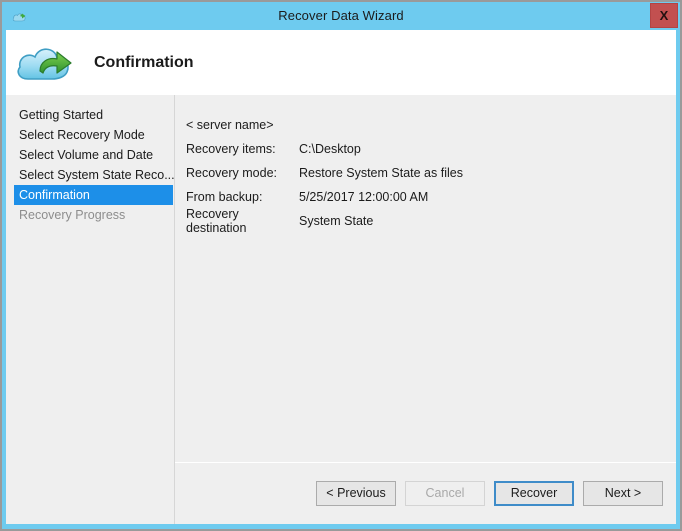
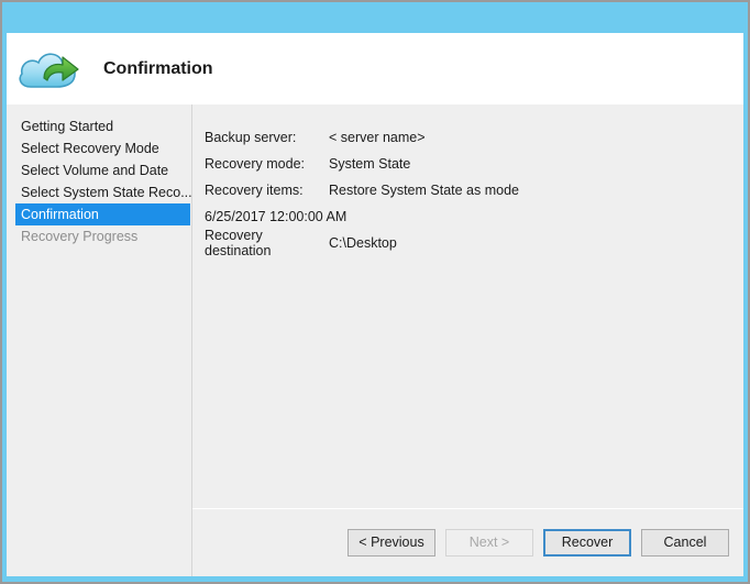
- Recover Data Wizard
- X
  Confirmation
  Getting Started
  Select Recovery Mode
  Select Volume and Date
  Select System State Reco...
  Confirmation
  Recovery Progress
+ Backup server:
  < server name>
- Recovery items:
+ Recovery mode:
- C:\Desktop
+ System State
- Recovery mode:
+ Recovery items:
- Restore System State as files
+ Restore System State as mode
- From backup:
- 5/25/2017 12:00:00 AM
+ 6/25/2017 12:00:00 AM
  Recovery destination
- System State
+ C:\Desktop
  < Previous
- Cancel
+ Next >
  Recover
- Next >
+ Cancel
